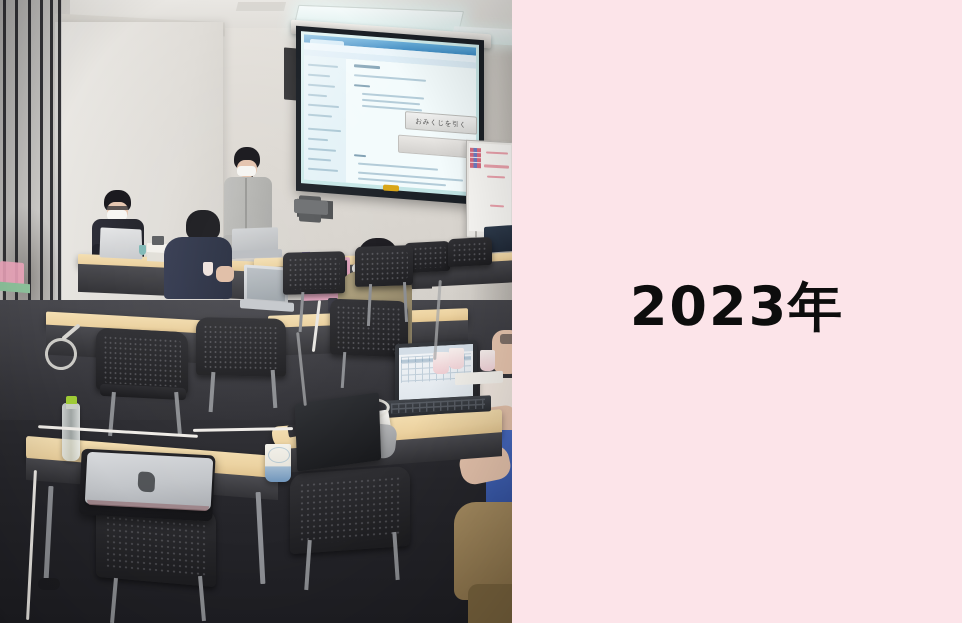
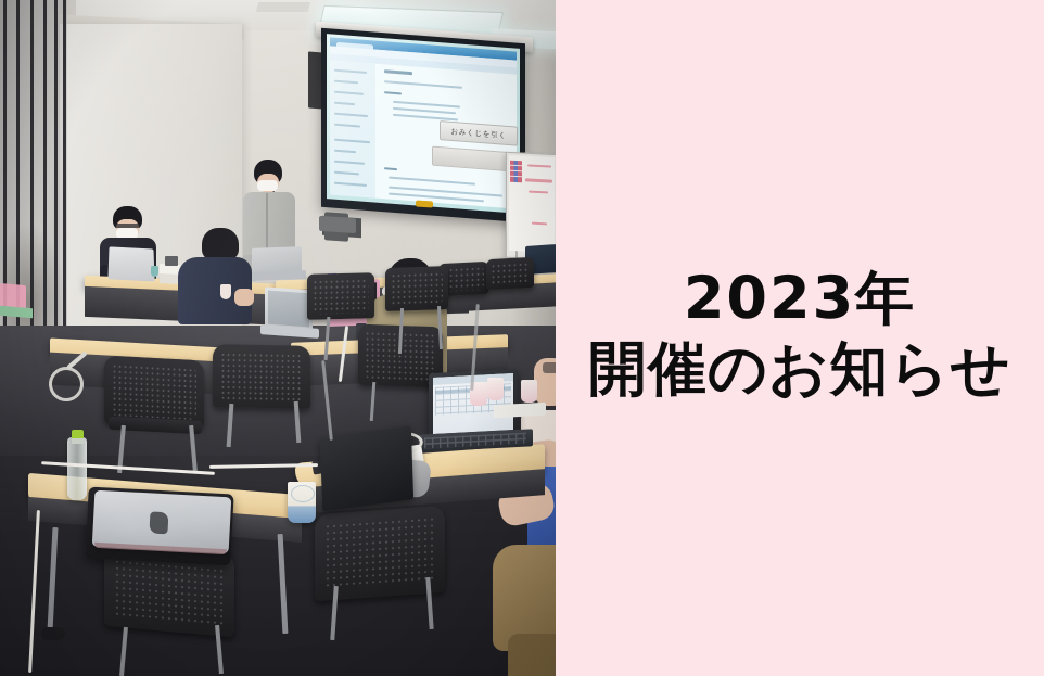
  2023年
+ 開催のお知らせ
